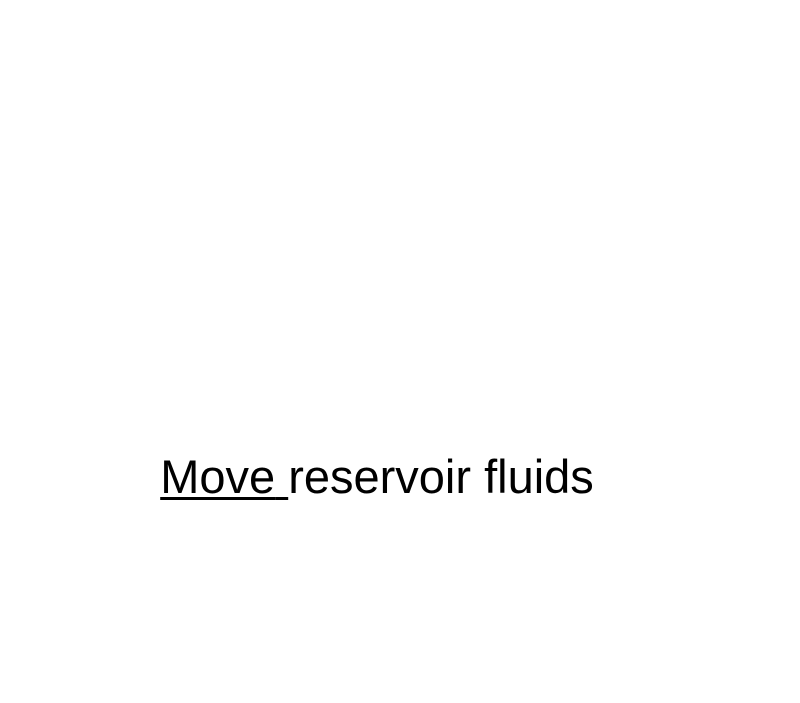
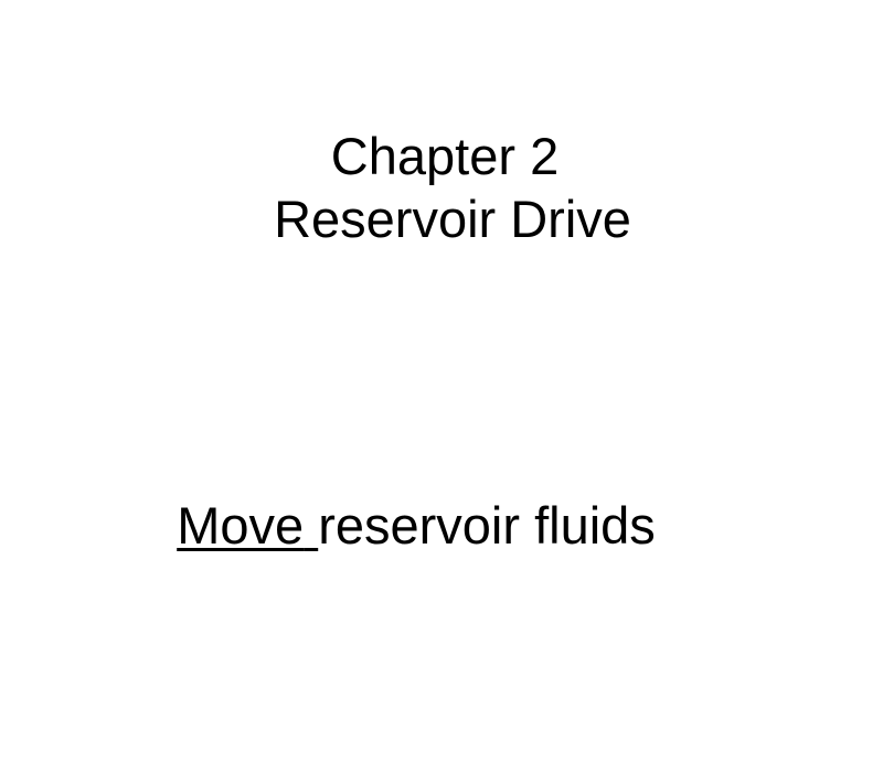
+ Chapter 2
+ Reservoir Drive
  Move reservoir fluids
